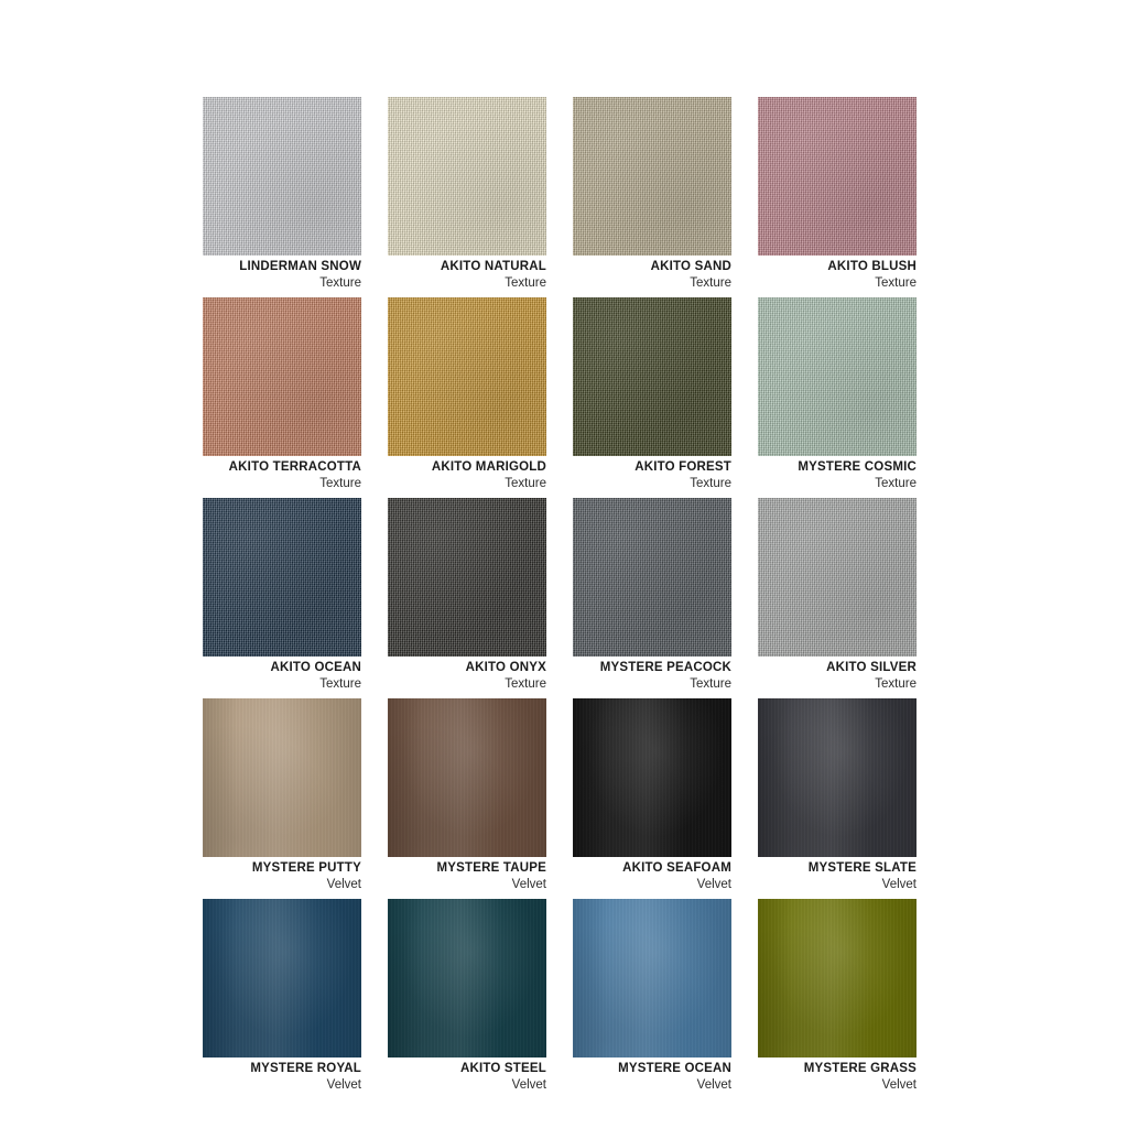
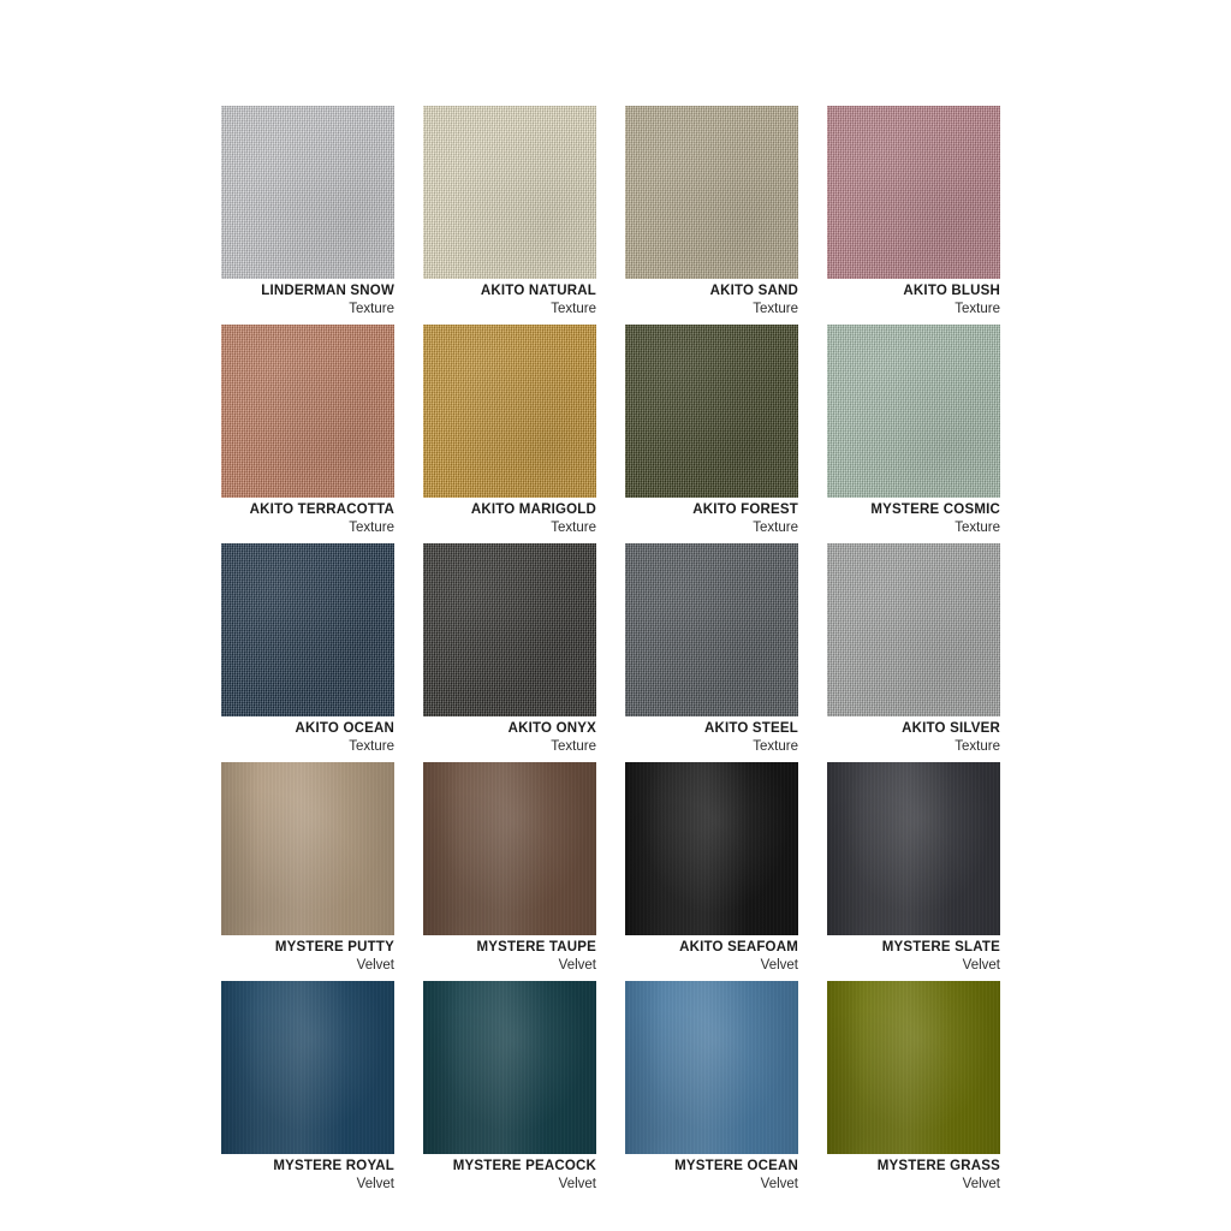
  LINDERMAN SNOW
  Texture
  AKITO NATURAL
  Texture
  AKITO SAND
  Texture
  AKITO BLUSH
  Texture
  AKITO TERRACOTTA
  Texture
  AKITO MARIGOLD
  Texture
  AKITO FOREST
  Texture
  MYSTERE COSMIC
  Texture
  AKITO OCEAN
  Texture
  AKITO ONYX
  Texture
- MYSTERE PEACOCK
+ AKITO STEEL
  Texture
  AKITO SILVER
  Texture
  MYSTERE PUTTY
  Velvet
  MYSTERE TAUPE
  Velvet
  AKITO SEAFOAM
  Velvet
  MYSTERE SLATE
  Velvet
  MYSTERE ROYAL
  Velvet
- AKITO STEEL
+ MYSTERE PEACOCK
  Velvet
  MYSTERE OCEAN
  Velvet
  MYSTERE GRASS
  Velvet
